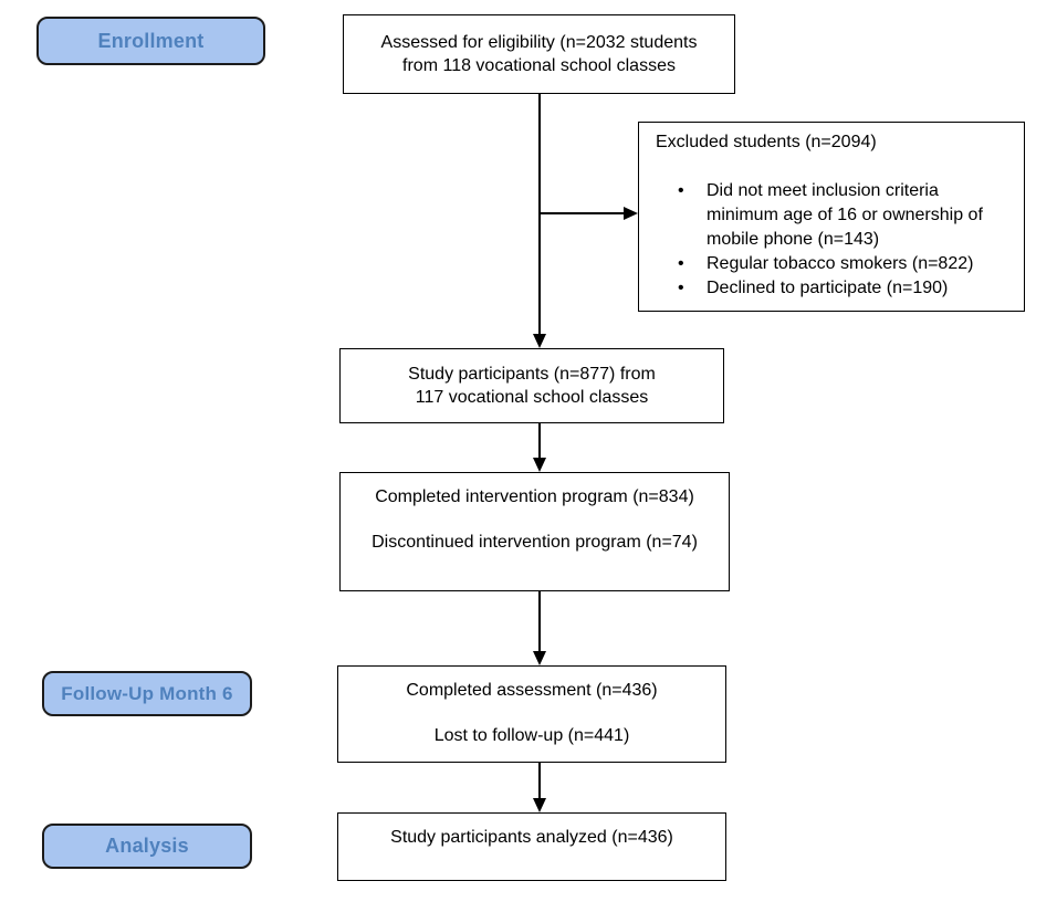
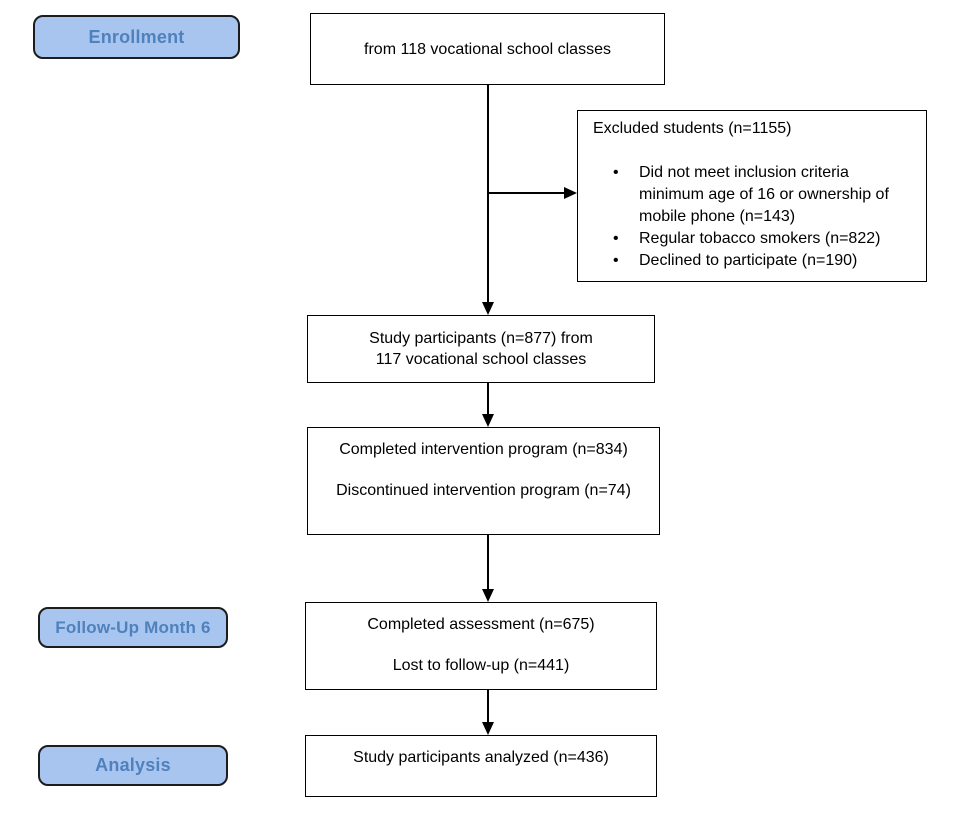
  Enrollment
  Follow-Up Month 6
  Analysis
- Assessed for eligibility (n=2032 students
  from 118 vocational school classes
- Excluded students (n=2094)
+ Excluded students (n=1155)
  •
  Did not meet inclusion criteria minimum age of 16 or ownership of mobile phone (n=143)
  •
  Regular tobacco smokers (n=822)
  •
  Declined to participate (n=190)
  Study participants (n=877) from
  117 vocational school classes
  Completed intervention program (n=834)
  Discontinued intervention program (n=74)
- Completed assessment (n=436)
+ Completed assessment (n=675)
  Lost to follow-up (n=441)
  Study participants analyzed (n=436)
